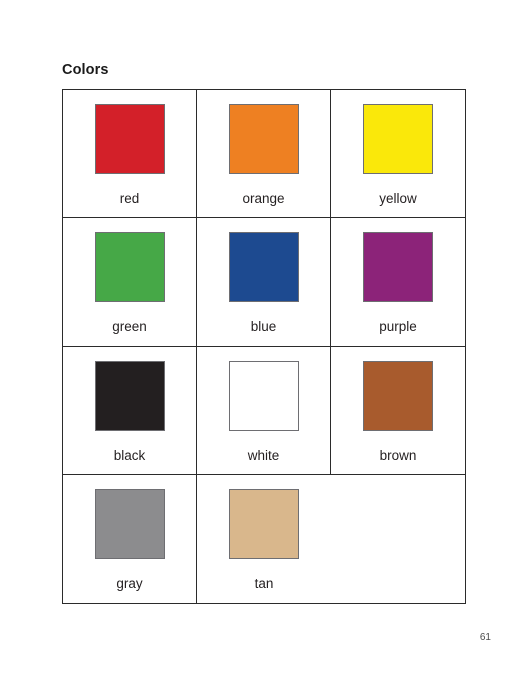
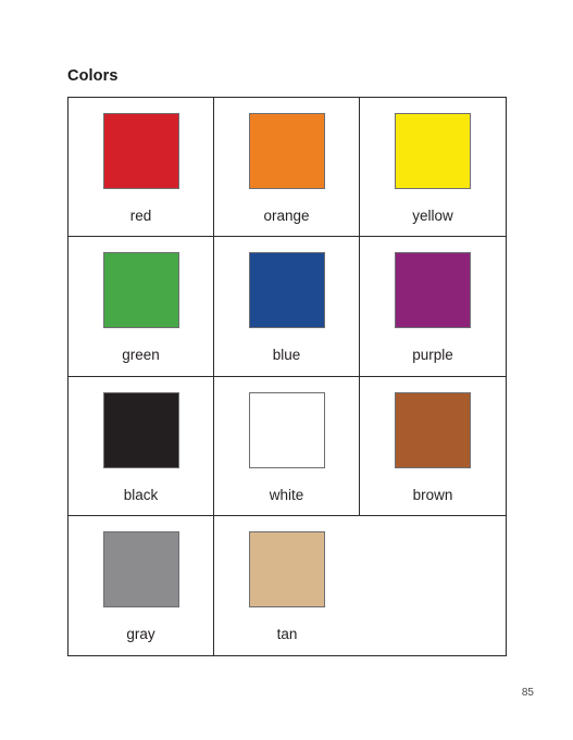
  Colors
  red
  orange
  yellow
  green
  blue
  purple
  black
  white
  brown
  gray
  tan
- 61
+ 85
